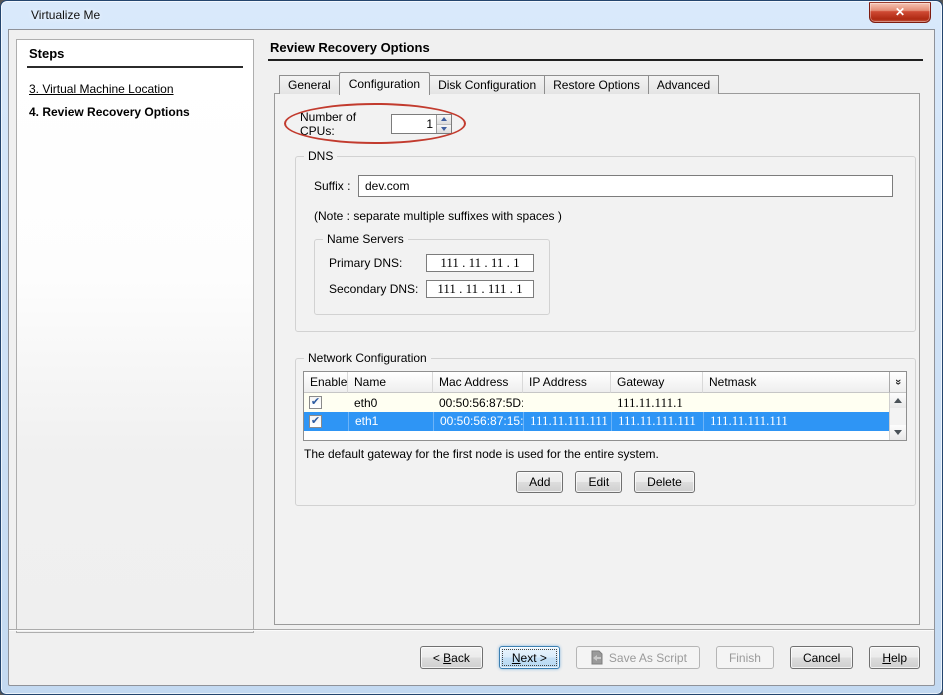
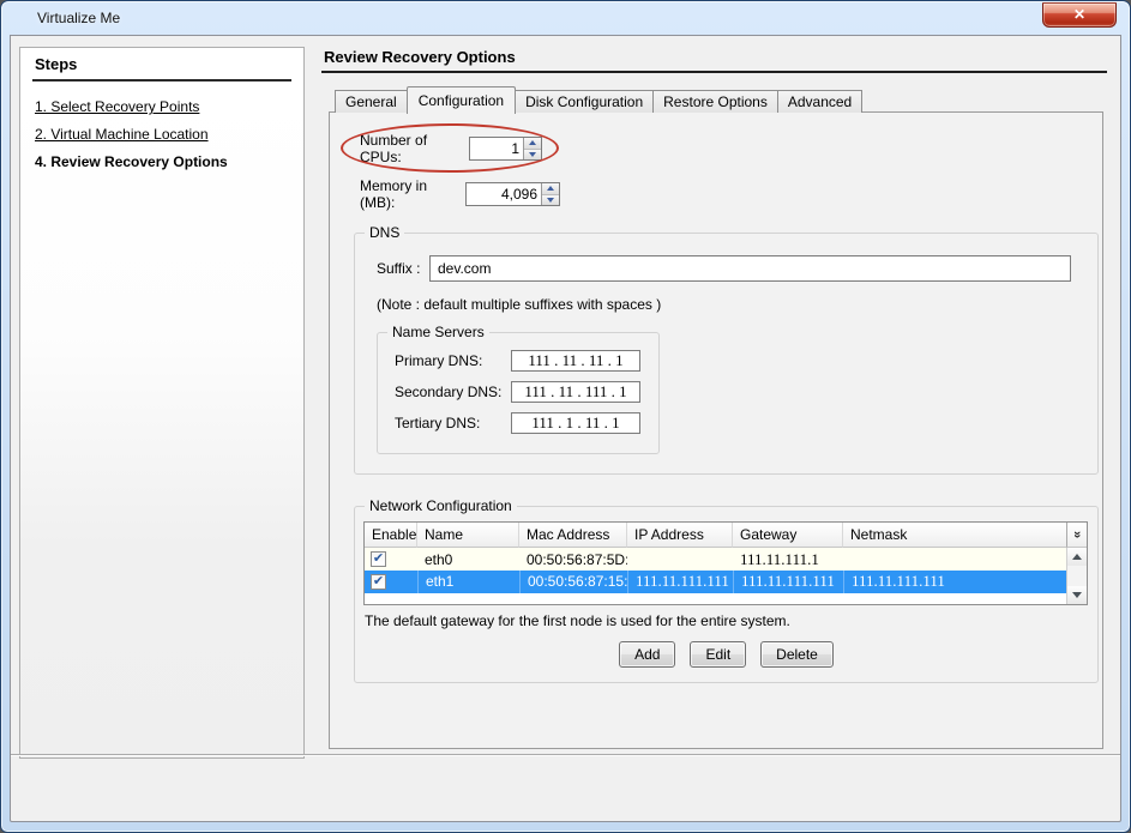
  Virtualize Me
  ✕
  Steps
+ 1. Select Recovery Points
- 3. Virtual Machine Location
+ 2. Virtual Machine Location
  4. Review Recovery Options
  Review Recovery Options
  General
  Configuration
  Disk Configuration
  Restore Options
  Advanced
  Number of CPUs:
  1
+ Memory in (MB):
+ 4,096
  DNS
  Suffix :
  dev.com
- (Note : separate multiple suffixes with spaces )
+ (Note : default multiple suffixes with spaces )
  Name Servers
  Primary DNS:
  111 . 11 . 11 . 1
  Secondary DNS:
  111 . 11 . 111 . 1
+ Tertiary DNS:
+ 111 . 1 . 11 . 1
  Network Configuration
  Enable
  Name
  Mac Address
  IP Address
  Gateway
  Netmask
  ✔
  eth0
  00:50:56:87:5D:
  111.11.111.1
  ✔
  eth1
  00:50:56:87:15:
  111.11.111.111
  111.11.111.111
  111.11.111.111
  The default gateway for the first node is used for the entire system.
  Add
  Edit
  Delete
- < Back
- Next >
- Save As Script
- Finish
- Cancel
- Help
